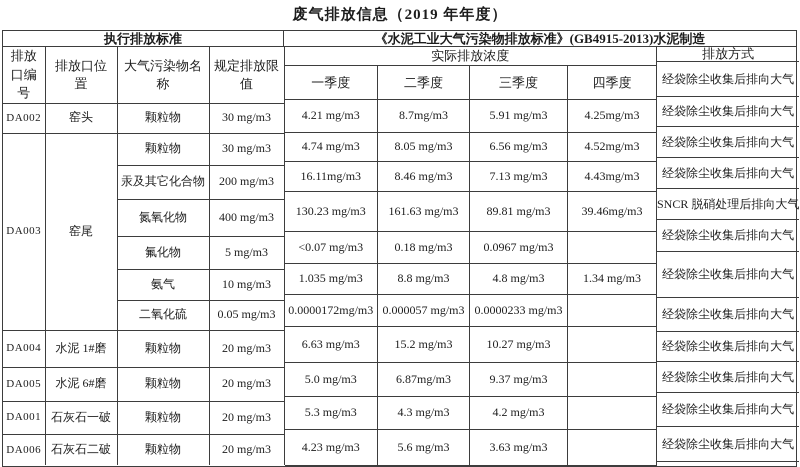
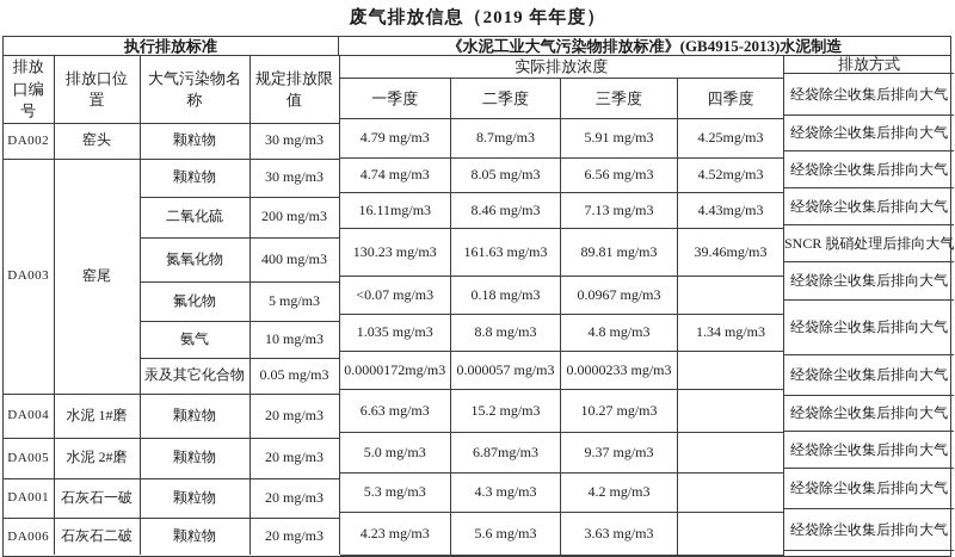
  废气排放信息（2019 年年度）
  执行排放标准
  《水泥工业大气污染物排放标准》(GB4915-2013)水泥制造
  排放口编号	排放口位置	大气污染物名称	规定排放限值
  DA002	窑头	颗粒物	30 mg/m3
  DA003	窑尾	颗粒物	30 mg/m3
- 汞及其它化合物	200 mg/m3
+ 二氧化硫	200 mg/m3
  氮氧化物	400 mg/m3
  氟化物	5 mg/m3
  氨气	10 mg/m3
- 二氧化硫	0.05 mg/m3
+ 汞及其它化合物	0.05 mg/m3
  DA004	水泥 1#磨	颗粒物	20 mg/m3
- DA005	水泥 6#磨	颗粒物	20 mg/m3
+ DA005	水泥 2#磨	颗粒物	20 mg/m3
  DA001	石灰石一破	颗粒物	20 mg/m3
  DA006	石灰石二破	颗粒物	20 mg/m3
  实际排放浓度
  一季度	二季度	三季度	四季度
- 4.21 mg/m3	8.7mg/m3	5.91 mg/m3	4.25mg/m3
+ 4.79 mg/m3	8.7mg/m3	5.91 mg/m3	4.25mg/m3
  4.74 mg/m3	8.05 mg/m3	6.56 mg/m3	4.52mg/m3
  16.11mg/m3	8.46 mg/m3	7.13 mg/m3	4.43mg/m3
  130.23 mg/m3	161.63 mg/m3	89.81 mg/m3	39.46mg/m3
  <0.07 mg/m3	0.18 mg/m3	0.0967 mg/m3
  1.035 mg/m3	8.8 mg/m3	4.8 mg/m3	1.34 mg/m3
  0.0000172mg/m3	0.000057 mg/m3	0.0000233 mg/m3
  6.63 mg/m3	15.2 mg/m3	10.27 mg/m3
  5.0 mg/m3	6.87mg/m3	9.37 mg/m3
  5.3 mg/m3	4.3 mg/m3	4.2 mg/m3
  4.23 mg/m3	5.6 mg/m3	3.63 mg/m3
  排放方式
  经袋除尘收集后排向大气
  经袋除尘收集后排向大气
  经袋除尘收集后排向大气
  经袋除尘收集后排向大气
  SNCR 脱硝处理后排向大气
  经袋除尘收集后排向大气
  经袋除尘收集后排向大气
  经袋除尘收集后排向大气
  经袋除尘收集后排向大气
  经袋除尘收集后排向大气
  经袋除尘收集后排向大气
  经袋除尘收集后排向大气
